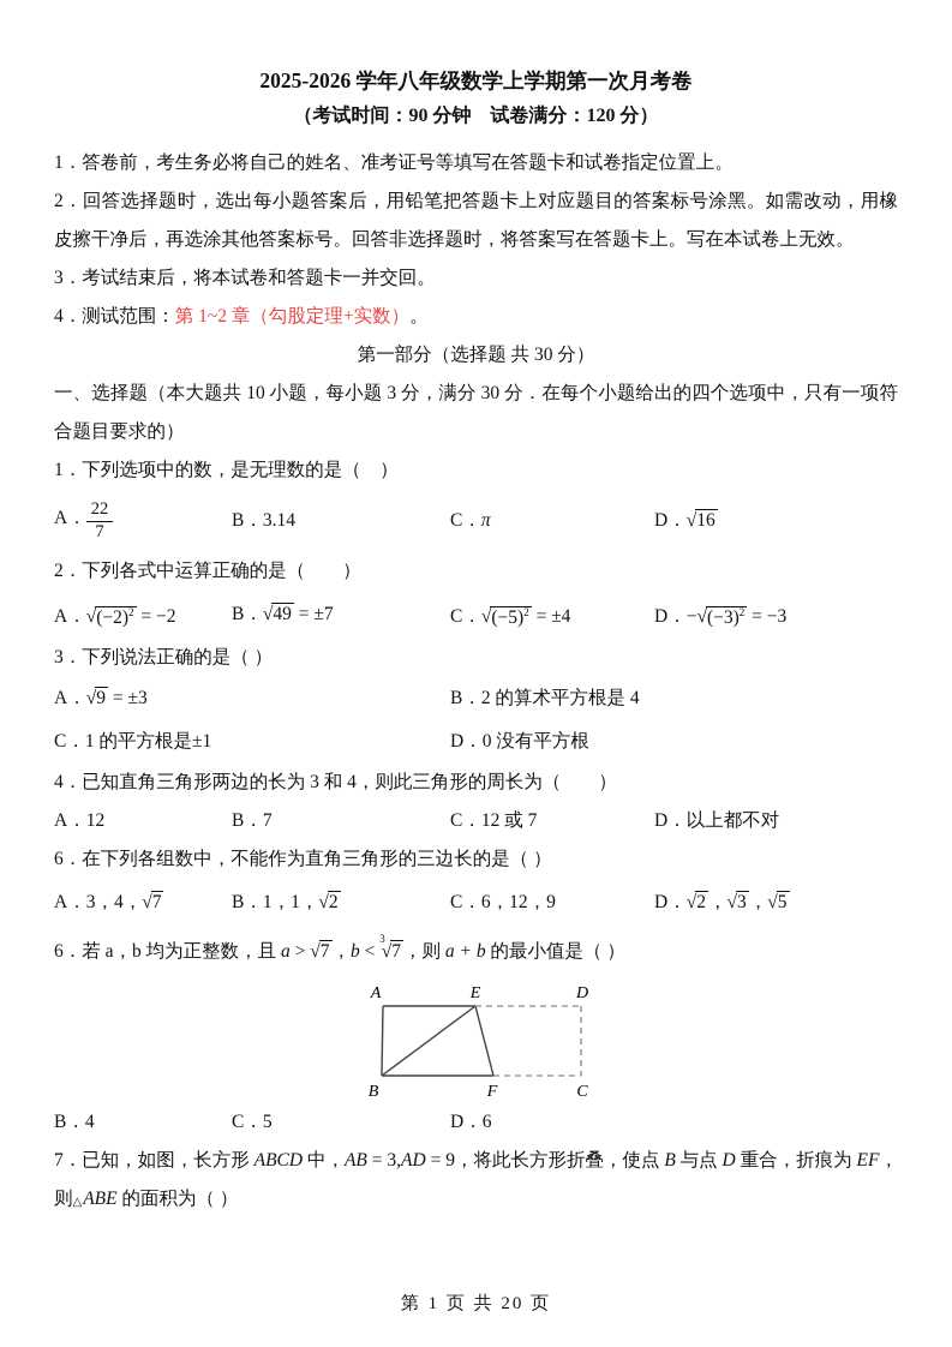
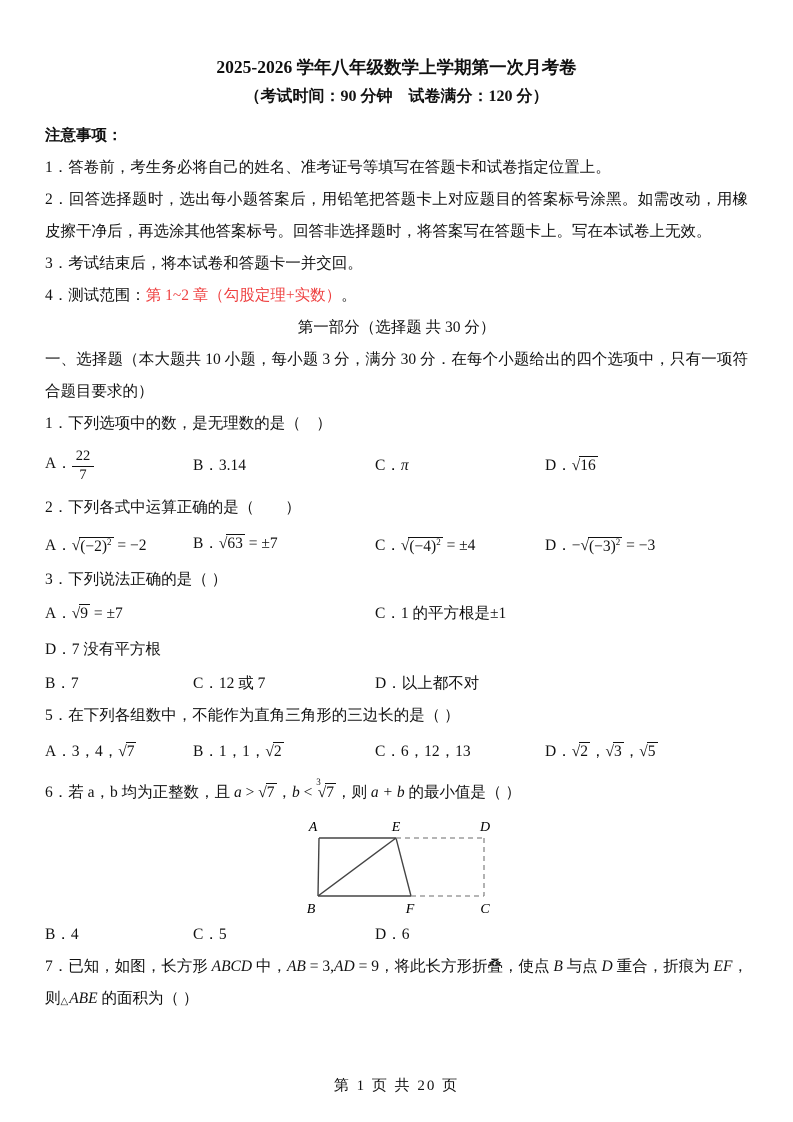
  2025-2026 学年八年级数学上学期第一次月考卷
  （考试时间：90 分钟 试卷满分：120 分）
+ 注意事项：
  1．答卷前，考生务必将自己的姓名、准考证号等填写在答题卡和试卷指定位置上。
  2．回答选择题时，选出每小题答案后，用铅笔把答题卡上对应题目的答案标号涂黑。如需改动，用橡皮擦干净后，再选涂其他答案标号。回答非选择题时，将答案写在答题卡上。写在本试卷上无效。
  3．考试结束后，将本试卷和答题卡一并交回。
  4．测试范围：第 1~2 章（勾股定理+实数）。
  第一部分（选择题 共 30 分）
  一、选择题（本大题共 10 小题，每小题 3 分，满分 30 分．在每个小题给出的四个选项中，只有一项符合题目要求的）
  1．下列选项中的数，是无理数的是（ ）
  A．
  22
  7
  B．3.14
  C．π
  D．√16
  2．下列各式中运算正确的是（ ）
  A．√(−2)2 = −2
- B．√49 = ±7
+ B．√63 = ±7
- C．√(−5)2 = ±4
+ C．√(−4)2 = ±4
  D．−√(−3)2 = −3
  3．下列说法正确的是（ ）
- A．√9 = ±3
+ A．√9 = ±7
- B．2 的算术平方根是 4
  C．1 的平方根是±1
- D．0 没有平方根
+ D．7 没有平方根
- 4．已知直角三角形两边的长为 3 和 4，则此三角形的周长为（ ）
- A．12
  B．7
  C．12 或 7
  D．以上都不对
- 6．在下列各组数中，不能作为直角三角形的三边长的是（ ）
+ 5．在下列各组数中，不能作为直角三角形的三边长的是（ ）
  A．3，4，√7
  B．1，1，√2
- C．6，12，9
+ C．6，12，13
  D．√2，√3，√5
  6．若 a，b 均为正整数，且 a > √7，b < 3√7，则 a + b 的最小值是（ ）
  A
  E
  D
  B
  F
  C
  B．4
  C．5
  D．6
  7．已知，如图，长方形 ABCD 中，AB = 3,AD = 9，将此长方形折叠，使点 B 与点 D 重合，折痕为 EF，
  则△ABE 的面积为（ ）
  第 1 页 共 20 页
